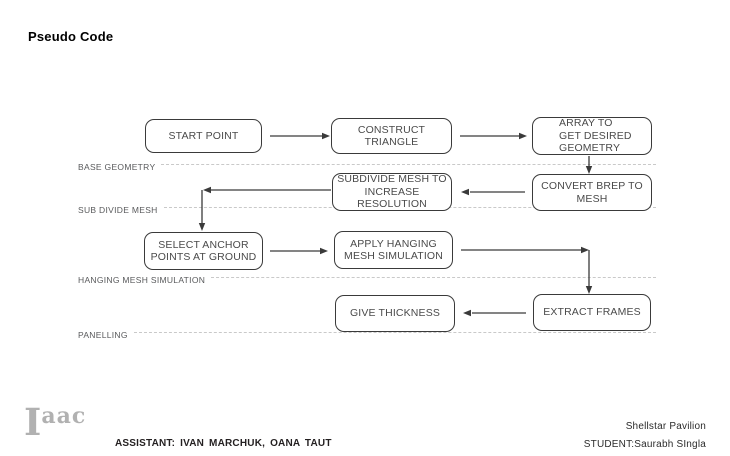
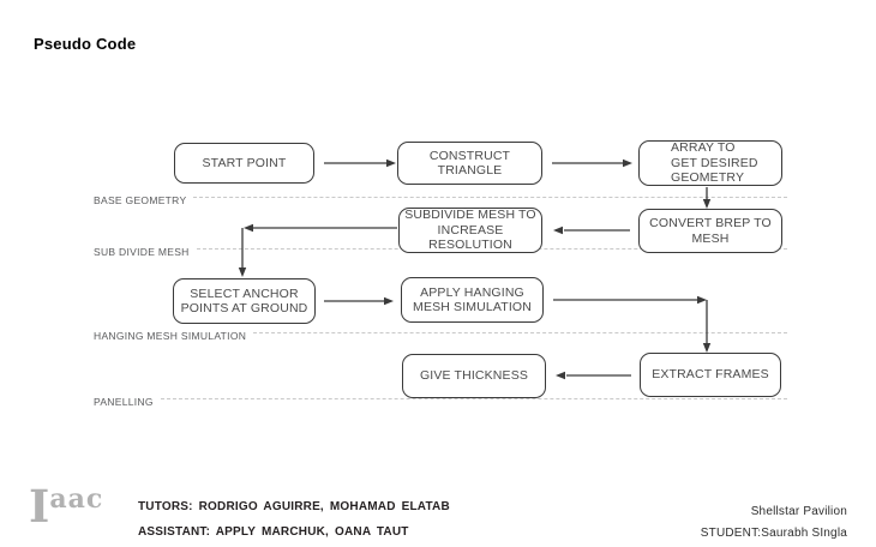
  Pseudo Code
  BASE GEOMETRY
  SUB DIVIDE MESH
  HANGING MESH SIMULATION
  PANELLING
  START POINT
  CONSTRUCT
  TRIANGLE
  ARRAY TO
  GET DESIRED
  GEOMETRY
  CONVERT BREP TO
  MESH
  SUBDIVIDE MESH TO
  INCREASE RESOLUTION
  SELECT ANCHOR
  POINTS AT GROUND
  APPLY HANGING
  MESH SIMULATION
  EXTRACT FRAMES
  GIVE THICKNESS
  Iaac
+ TUTORS: RODRIGO AGUIRRE, MOHAMAD ELATAB
- ASSISTANT: IVAN MARCHUK, OANA TAUT
+ ASSISTANT: APPLY MARCHUK, OANA TAUT
  Shellstar Pavilion
  STUDENT:Saurabh SIngla
